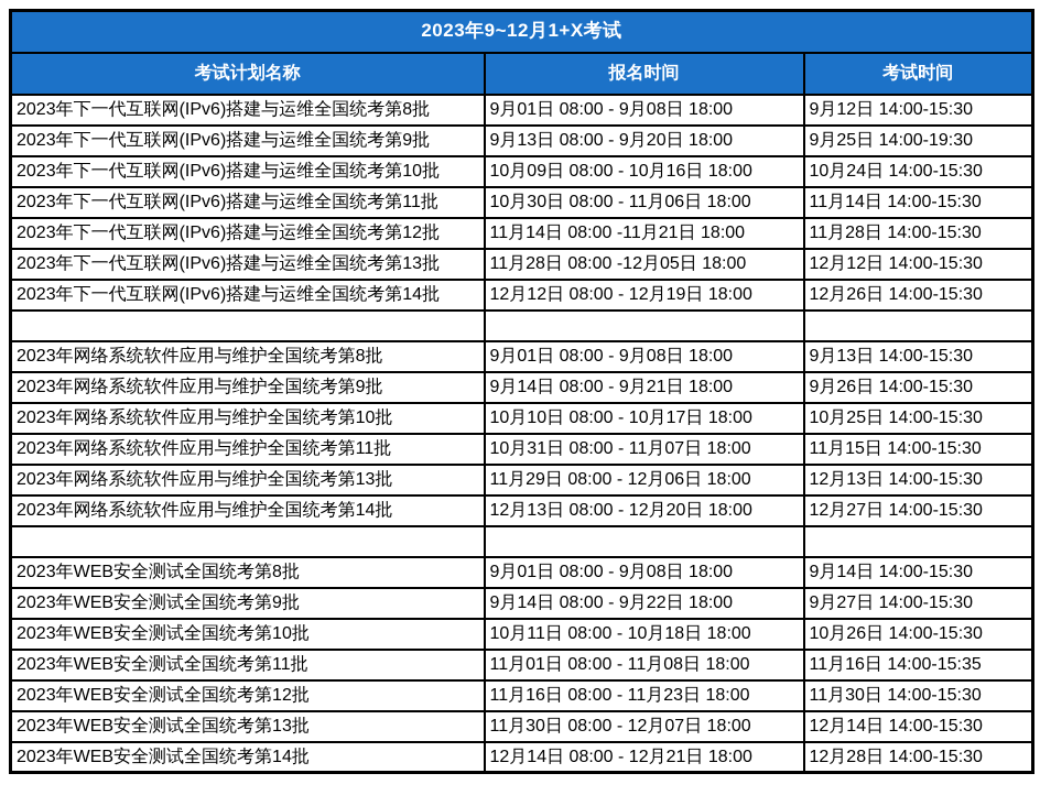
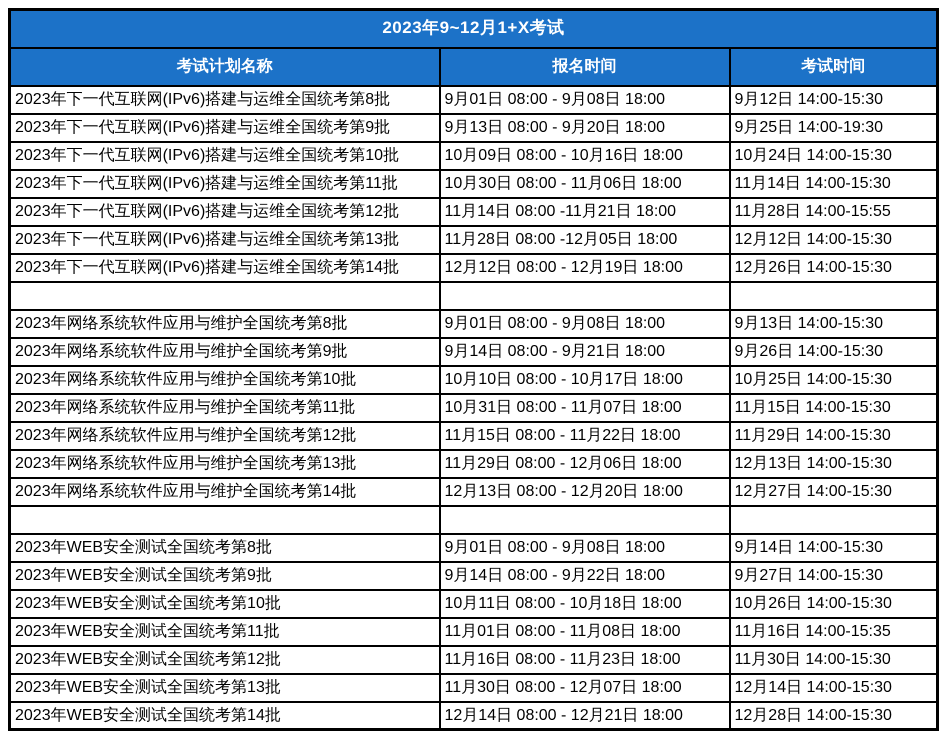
  2023年9~12月1+X考试
  考试计划名称	报名时间	考试时间
  2023年下一代互联网(IPv6)搭建与运维全国统考第8批	9月01日 08:00 - 9月08日 18:00	9月12日 14:00-15:30
  2023年下一代互联网(IPv6)搭建与运维全国统考第9批	9月13日 08:00 - 9月20日 18:00	9月25日 14:00-19:30
  2023年下一代互联网(IPv6)搭建与运维全国统考第10批	10月09日 08:00 - 10月16日 18:00	10月24日 14:00-15:30
  2023年下一代互联网(IPv6)搭建与运维全国统考第11批	10月30日 08:00 - 11月06日 18:00	11月14日 14:00-15:30
- 2023年下一代互联网(IPv6)搭建与运维全国统考第12批	11月14日 08:00 -11月21日 18:00	11月28日 14:00-15:30
+ 2023年下一代互联网(IPv6)搭建与运维全国统考第12批	11月14日 08:00 -11月21日 18:00	11月28日 14:00-15:55
  2023年下一代互联网(IPv6)搭建与运维全国统考第13批	11月28日 08:00 -12月05日 18:00	12月12日 14:00-15:30
  2023年下一代互联网(IPv6)搭建与运维全国统考第14批	12月12日 08:00 - 12月19日 18:00	12月26日 14:00-15:30
  2023年网络系统软件应用与维护全国统考第8批	9月01日 08:00 - 9月08日 18:00	9月13日 14:00-15:30
  2023年网络系统软件应用与维护全国统考第9批	9月14日 08:00 - 9月21日 18:00	9月26日 14:00-15:30
  2023年网络系统软件应用与维护全国统考第10批	10月10日 08:00 - 10月17日 18:00	10月25日 14:00-15:30
  2023年网络系统软件应用与维护全国统考第11批	10月31日 08:00 - 11月07日 18:00	11月15日 14:00-15:30
+ 2023年网络系统软件应用与维护全国统考第12批	11月15日 08:00 - 11月22日 18:00	11月29日 14:00-15:30
  2023年网络系统软件应用与维护全国统考第13批	11月29日 08:00 - 12月06日 18:00	12月13日 14:00-15:30
  2023年网络系统软件应用与维护全国统考第14批	12月13日 08:00 - 12月20日 18:00	12月27日 14:00-15:30
  2023年WEB安全测试全国统考第8批	9月01日 08:00 - 9月08日 18:00	9月14日 14:00-15:30
  2023年WEB安全测试全国统考第9批	9月14日 08:00 - 9月22日 18:00	9月27日 14:00-15:30
  2023年WEB安全测试全国统考第10批	10月11日 08:00 - 10月18日 18:00	10月26日 14:00-15:30
  2023年WEB安全测试全国统考第11批	11月01日 08:00 - 11月08日 18:00	11月16日 14:00-15:35
  2023年WEB安全测试全国统考第12批	11月16日 08:00 - 11月23日 18:00	11月30日 14:00-15:30
  2023年WEB安全测试全国统考第13批	11月30日 08:00 - 12月07日 18:00	12月14日 14:00-15:30
  2023年WEB安全测试全国统考第14批	12月14日 08:00 - 12月21日 18:00	12月28日 14:00-15:30
